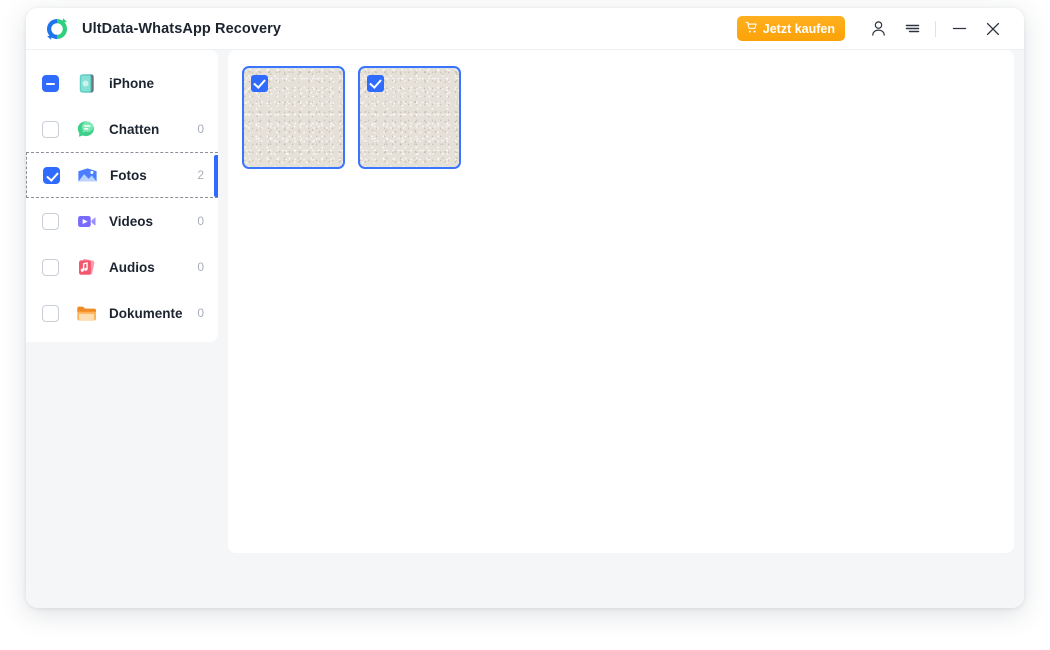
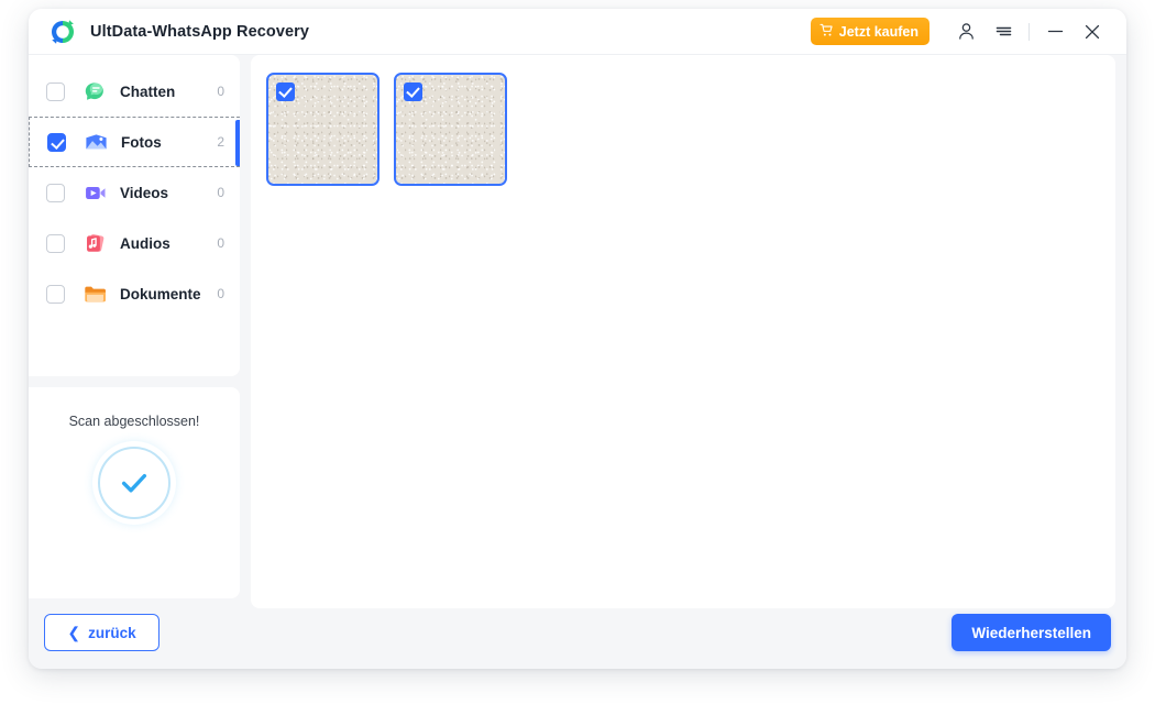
  UltData-WhatsApp Recovery
  Jetzt kaufen
- iPhone
  Chatten
  0
  Fotos
  2
  Videos
  0
  Audios
  0
  Dokumente
  0
+ Scan abgeschlossen!
+ ❮
+ zurück
+ Wiederherstellen
